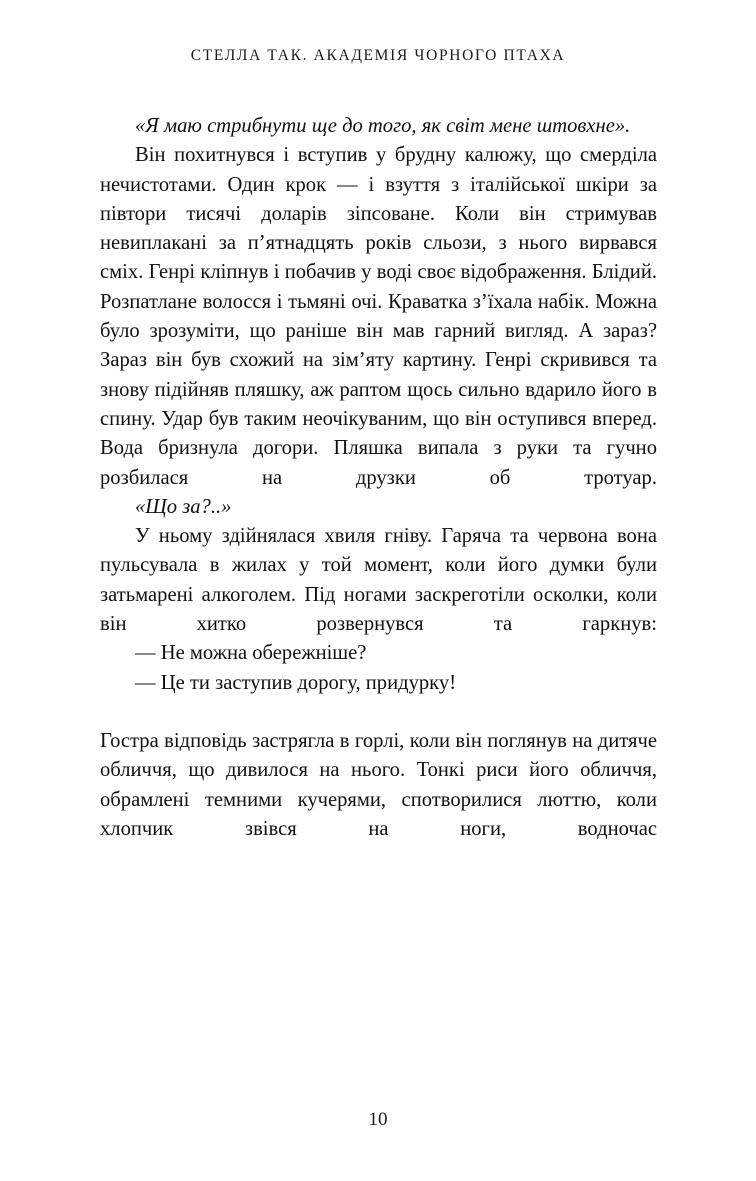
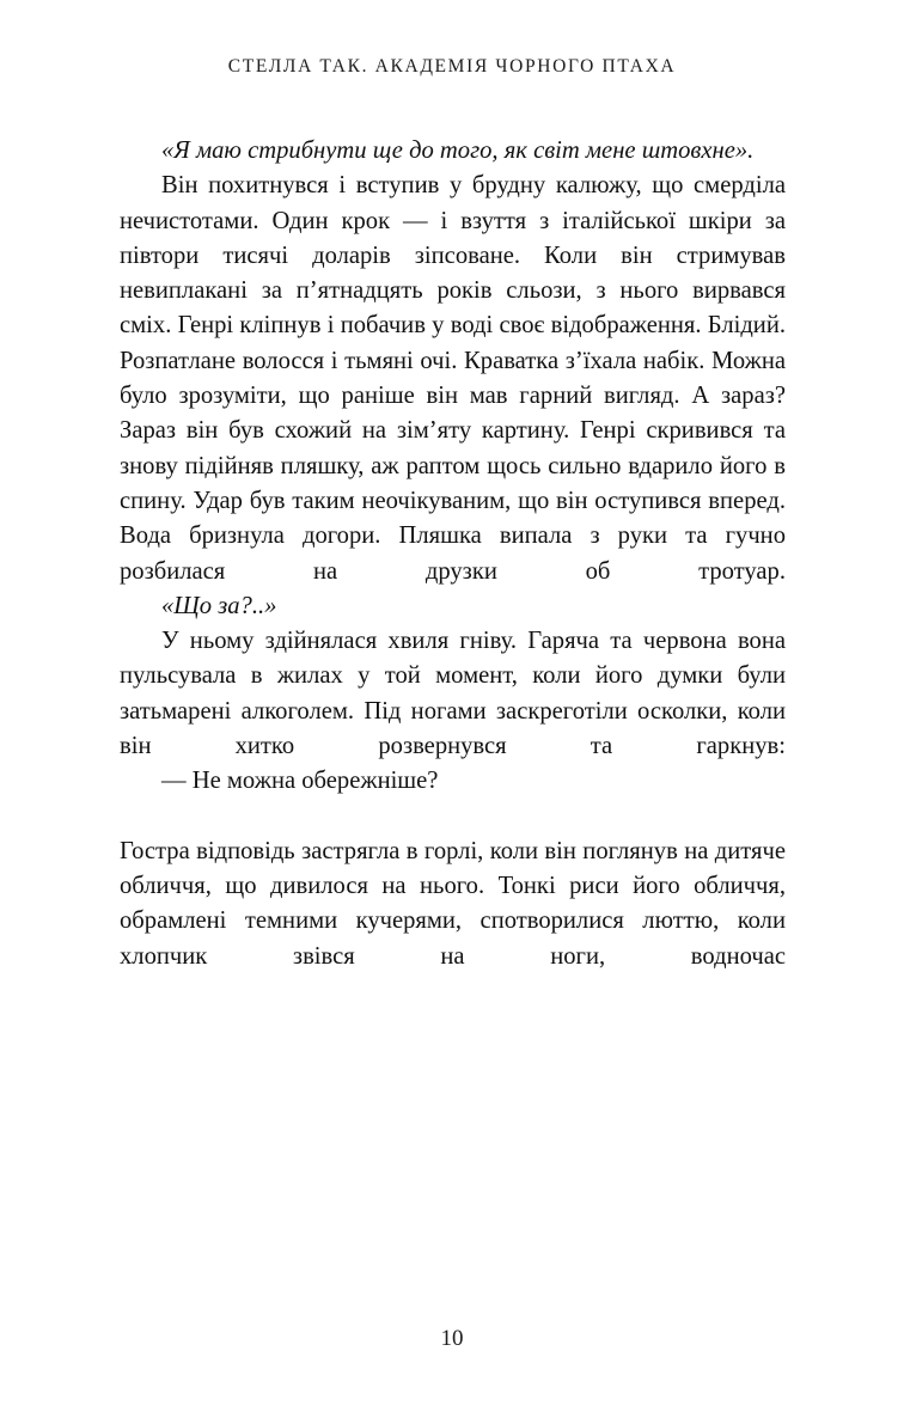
  СТЕЛЛА ТАК. АКАДЕМІЯ ЧОРНОГО ПТАХА
  «Я маю стрибнути ще до того, як світ мене штовхне».
  Він похитнувся і вступив у брудну калюжу, що смерділа нечистотами. Один крок — і взуття з іта­лійської шкіри за півтори тисячі доларів зіпсоване. Коли він стримував невиплакані за п’ятнадцять років сльози, з нього вирвався сміх. Генрі кліпнув і побачив у воді своє відображення. Блідий. Розпатлане волос­ся і тьмяні очі. Краватка з’їхала набік. Можна було зрозуміти, що раніше він мав гарний вигляд. А за­раз? Зараз він був схожий на зім’яту картину. Генрі скривився та знову підійняв пляшку, аж раптом щось сильно вдарило його в спину. Удар був таким не­очікуваним, що він оступився вперед. Вода бризнула догори. Пляшка випала з руки та гучно розбилася на друзки об тротуар.
  «Що за?..»
  У ньому здійнялася хвиля гніву. Гаряча та червона вона пульсувала в жилах у той момент, коли його думки були затьмарені алкоголем. Під ногами заскрегот­іли осколки, коли він хитко розвернувся та гаркнув:
  — Не можна обережніше?
- — Це ти заступив дорогу, придурку!
  Гостра відповідь застрягла в горлі, коли він поглянув на дитяче обличчя, що дивилося на нього. Тонкі риси його обличчя, обрамлені темними кучерями, спотво­рилися люттю, коли хлопчик звівся на ноги, водночас
  10
